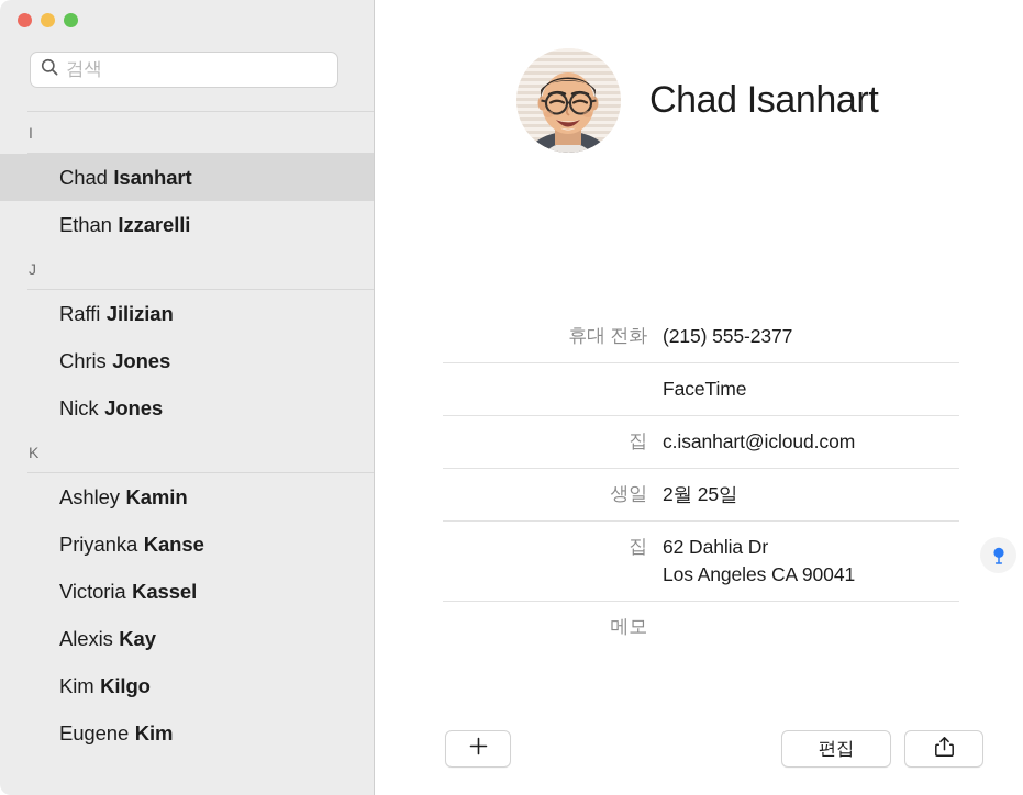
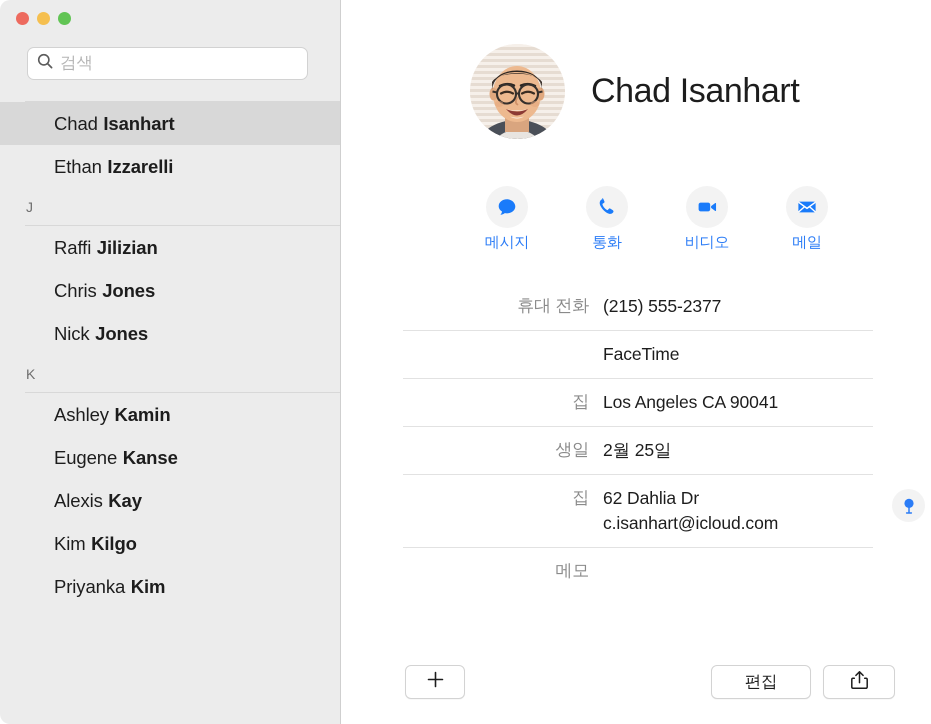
  검색
- I
  Chad
  Isanhart
  Ethan
  Izzarelli
  J
  Raffi
  Jilizian
  Chris
  Jones
  Nick
  Jones
  K
  Ashley
  Kamin
- Priyanka
+ Eugene
  Kanse
- Victoria
- Kassel
  Alexis
  Kay
  Kim
  Kilgo
- Eugene
+ Priyanka
  Kim
  Chad Isanhart
+ 메시지
+ 통화
+ 비디오
+ 메일
  휴대 전화
  (215) 555-2377
  FaceTime
  집
- c.isanhart@icloud.com
+ Los Angeles CA 90041
  생일
  2월 25일
  집
  62 Dahlia Dr
- Los Angeles CA 90041
+ c.isanhart@icloud.com
  메모
  편집
